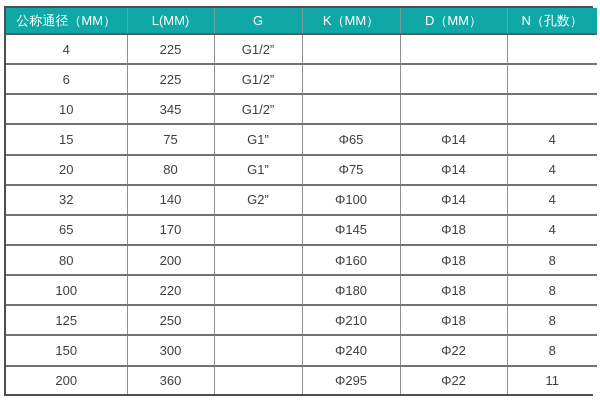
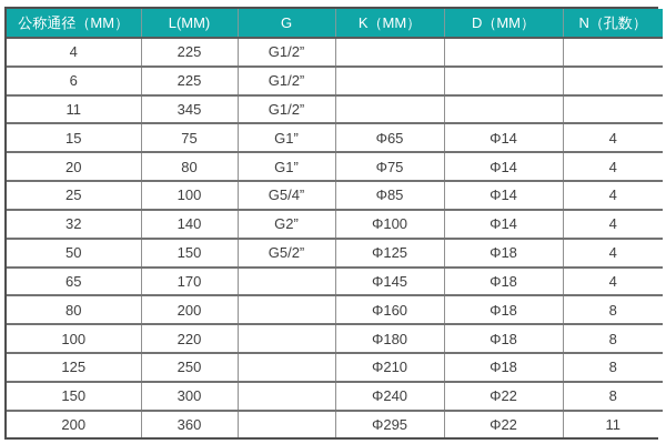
  公称通径（MM）	L(MM)	G	K（MM）	D（MM）	N（孔数）
  4	225	G1/2”
  6	225	G1/2”
- 10	345	G1/2”
+ 11	345	G1/2”
  15	75	G1”	Φ65	Φ14	4
  20	80	G1”	Φ75	Φ14	4
+ 25	100	G5/4”	Φ85	Φ14	4
  32	140	G2”	Φ100	Φ14	4
+ 50	150	G5/2”	Φ125	Φ18	4
  65	170		Φ145	Φ18	4
  80	200		Φ160	Φ18	8
  100	220		Φ180	Φ18	8
  125	250		Φ210	Φ18	8
  150	300		Φ240	Φ22	8
  200	360		Φ295	Φ22	11
